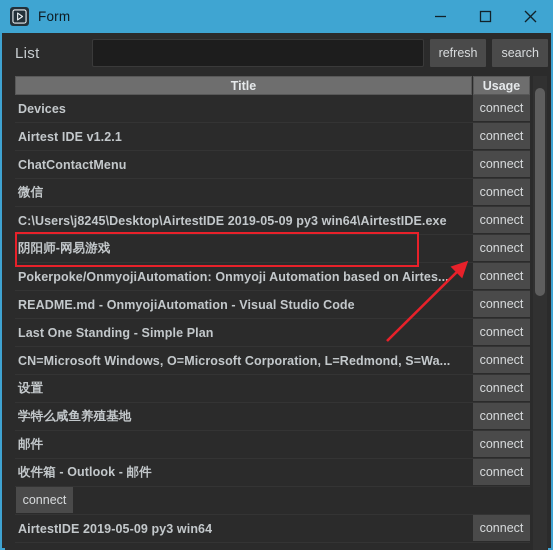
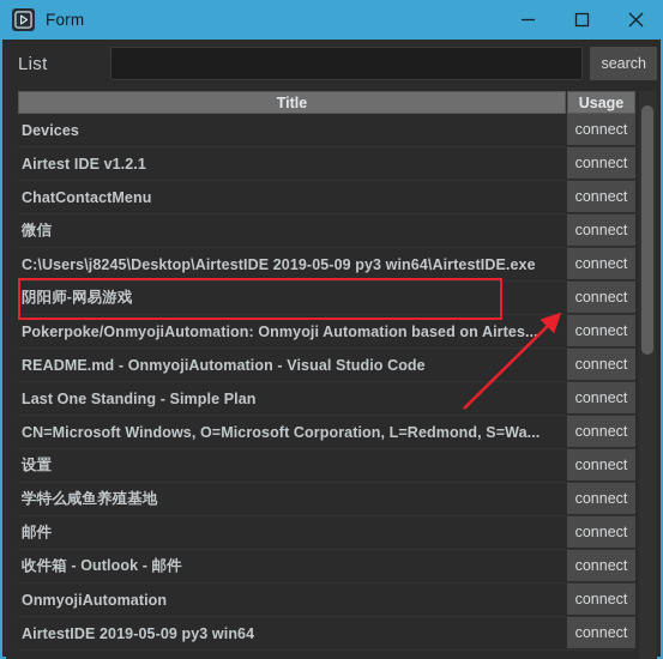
  Form
  List
- refresh
  search
  Title
  Usage
  Devices
  connect
  Airtest IDE v1.2.1
  connect
  ChatContactMenu
  connect
  微信
  connect
  C:\Users\j8245\Desktop\AirtestIDE 2019-05-09 py3 win64\AirtestIDE.exe
  connect
  阴阳师-网易游戏
  connect
  Pokerpoke/OnmyojiAutomation: Onmyoji Automation based on Airtes...
  connect
  README.md - OnmyojiAutomation - Visual Studio Code
  connect
  Last One Standing - Simple Plan
  connect
  CN=Microsoft Windows, O=Microsoft Corporation, L=Redmond, S=Wa...
  connect
  设置
  connect
  学特么咸鱼养殖基地
  connect
  邮件
  connect
  收件箱 - Outlook - 邮件
  connect
+ OnmyojiAutomation
  connect
  AirtestIDE 2019-05-09 py3 win64
  connect
